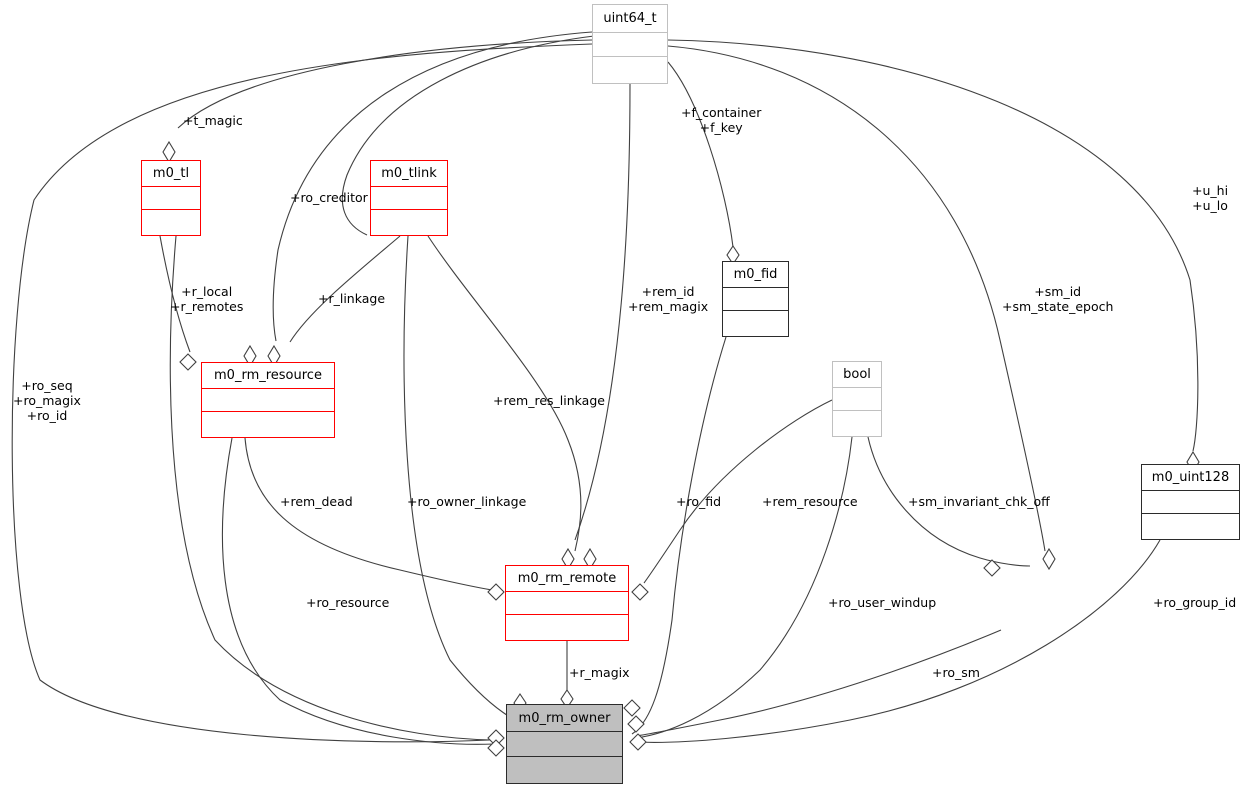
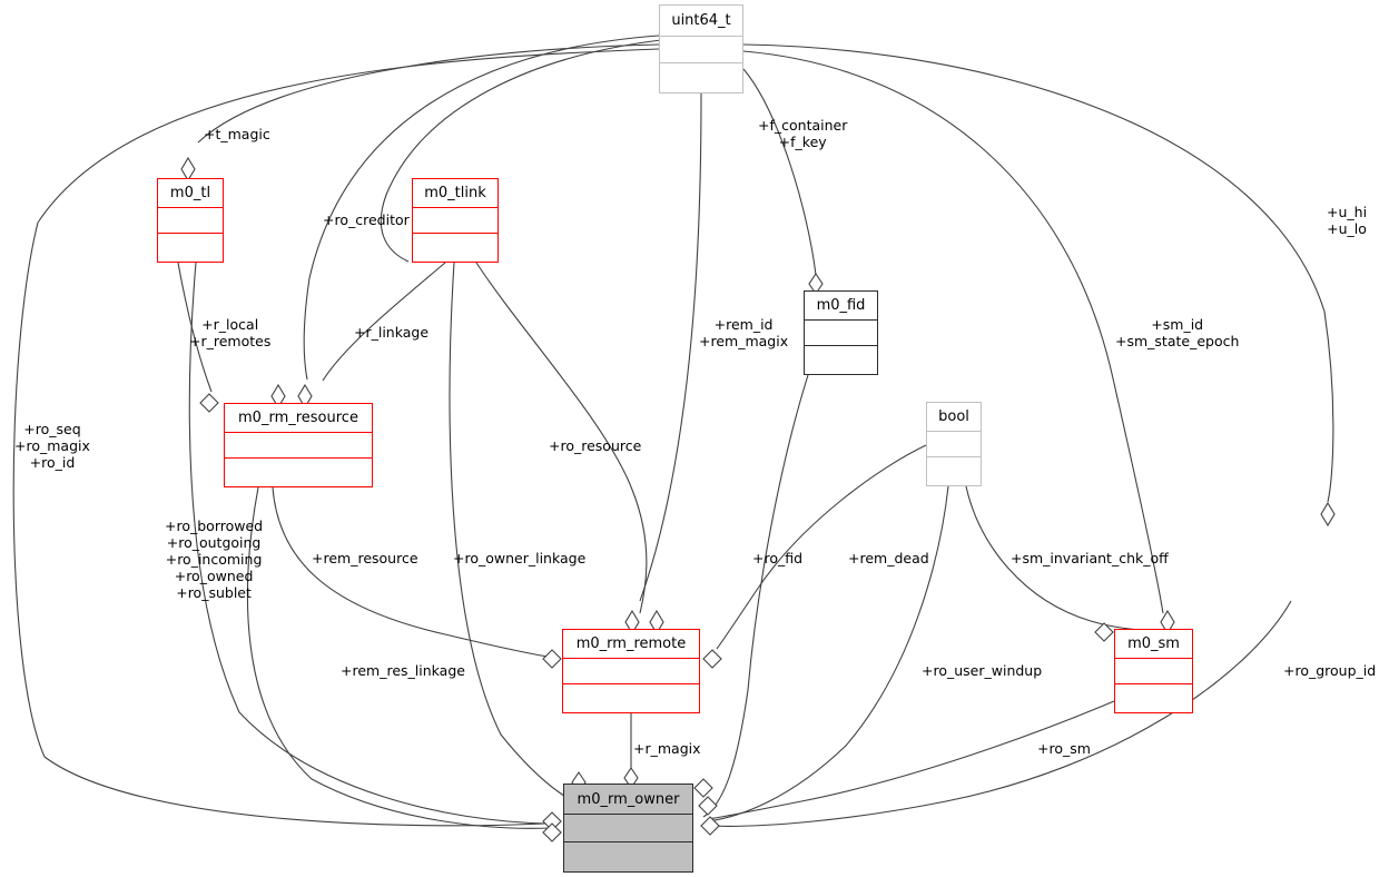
  uint64_t
  m0_tl
  m0_tlink
  m0_fid
  m0_rm_resource
  bool
- m0_uint128
  m0_rm_remote
+ m0_sm
  m0_rm_owner
  +t_magic
  +ro_creditor
  +f_container
  +f_key
  +u_hi
  +u_lo
  +r_local
  +r_remotes
  +r_linkage
  +rem_id
  +rem_magix
  +sm_id
  +sm_state_epoch
  +ro_seq
  +ro_magix
  +ro_id
- +rem_res_linkage
+ +ro_resource
+ +ro_borrowed
+ +ro_outgoing
+ +ro_incoming
+ +ro_owned
+ +ro_sublet
- +rem_dead
+ +rem_resource
  +ro_owner_linkage
  +ro_fid
- +rem_resource
+ +rem_dead
  +sm_invariant_chk_off
- +ro_resource
+ +rem_res_linkage
  +ro_user_windup
  +ro_group_id
  +r_magix
  +ro_sm
